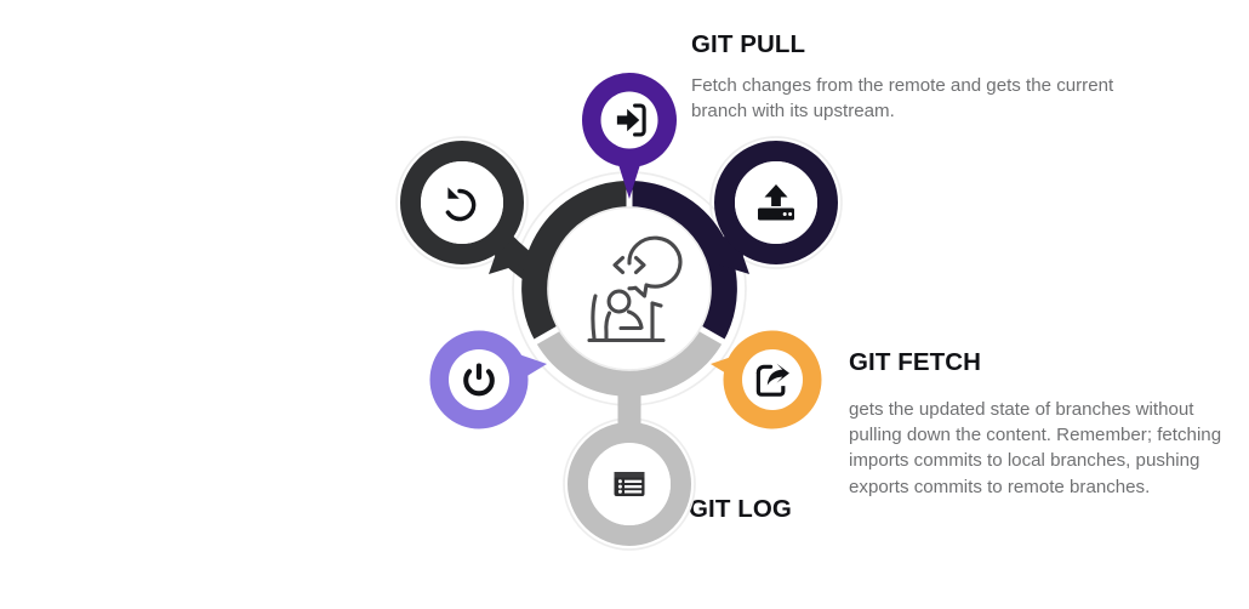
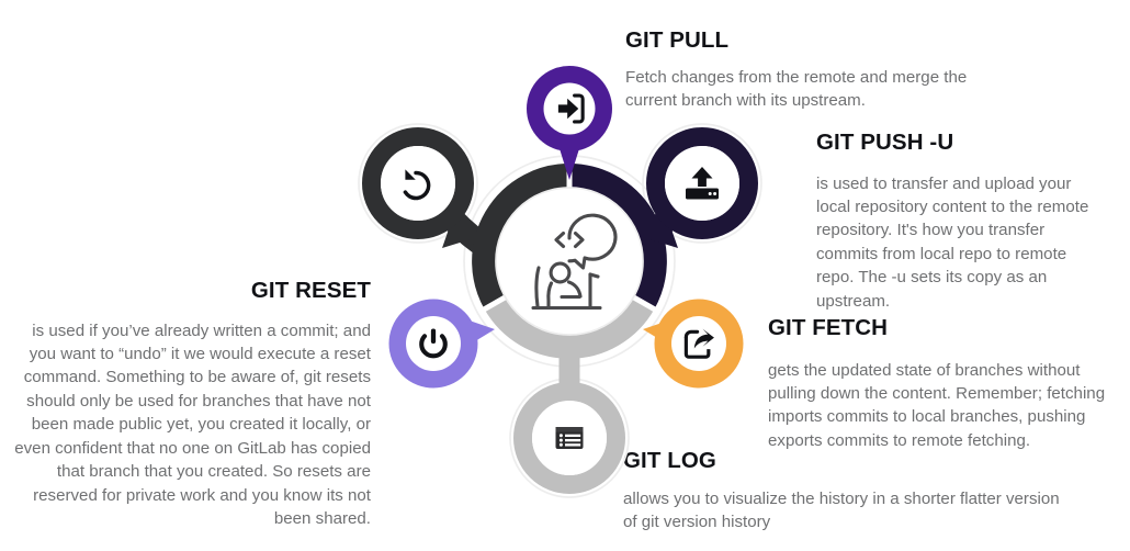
  GIT PULL
- Fetch changes from the remote and gets the current branch with its upstream.
+ Fetch changes from the remote and merge the current branch with its upstream.
+ GIT PUSH -U
+ is used to transfer and upload your local repository content to the remote repository. It's how you transfer commits from local repo to remote repo. The -u sets its copy as an upstream.
+ GIT RESET
+ is used if you’ve already written a commit; and you want to “undo” it we would execute a reset command. Something to be aware of, git resets should only be used for branches that have not been made public yet, you created it locally, or even confident that no one on GitLab has copied that branch that you created. So resets are reserved for private work and you know its not been shared.
  GIT FETCH
- gets the updated state of branches without pulling down the content. Remember; fetching imports commits to local branches, pushing exports commits to remote branches.
+ gets the updated state of branches without pulling down the content. Remember; fetching imports commits to local branches, pushing exports commits to remote fetching.
  GIT LOG
+ allows you to visualize the history in a shorter flatter version of git version history
